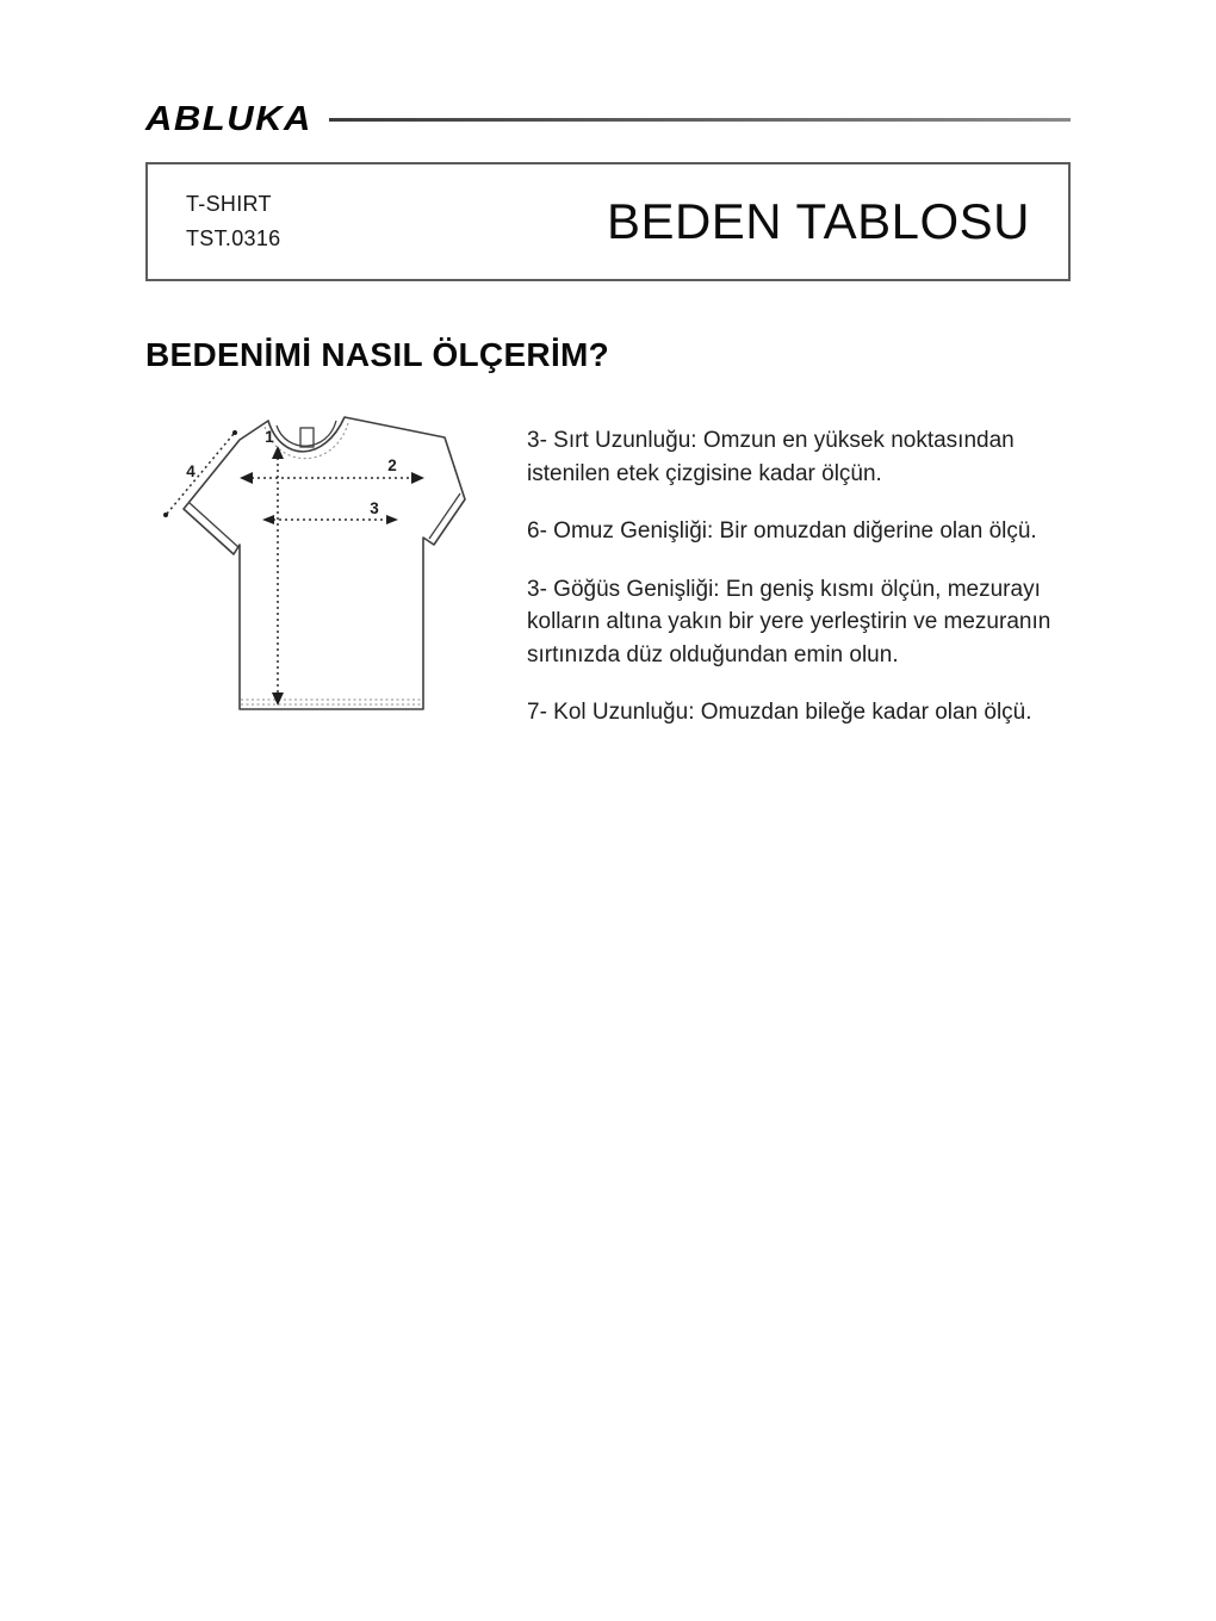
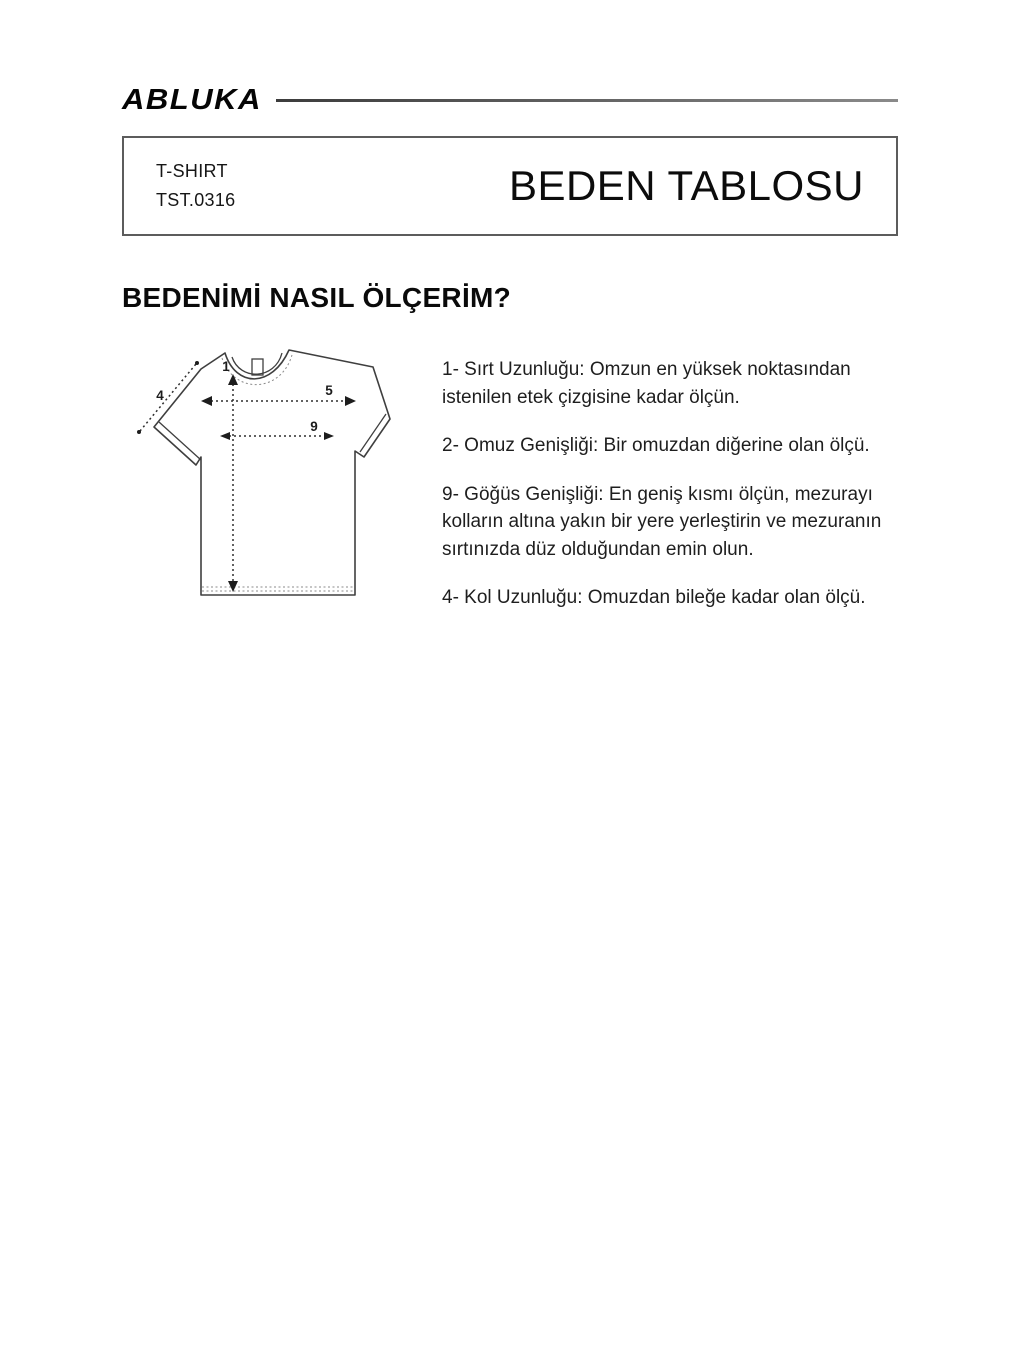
  ABLUKA
  T-SHIRT
  TST.0316
  BEDEN TABLOSU
  BEDENİMİ NASIL ÖLÇERİM?
  1
- 2
+ 5
- 3
+ 9
  4
- 3- Sırt Uzunluğu: Omzun en yüksek noktasından istenilen etek çizgisine kadar ölçün.
+ 1- Sırt Uzunluğu: Omzun en yüksek noktasından istenilen etek çizgisine kadar ölçün.
- 6- Omuz Genişliği: Bir omuzdan diğerine olan ölçü.
+ 2- Omuz Genişliği: Bir omuzdan diğerine olan ölçü.
- 3- Göğüs Genişliği: En geniş kısmı ölçün, mezurayı kolların altına yakın bir yere yerleştirin ve mezuranın sırtınızda düz olduğundan emin olun.
+ 9- Göğüs Genişliği: En geniş kısmı ölçün, mezurayı kolların altına yakın bir yere yerleştirin ve mezuranın sırtınızda düz olduğundan emin olun.
- 7- Kol Uzunluğu: Omuzdan bileğe kadar olan ölçü.
+ 4- Kol Uzunluğu: Omuzdan bileğe kadar olan ölçü.
